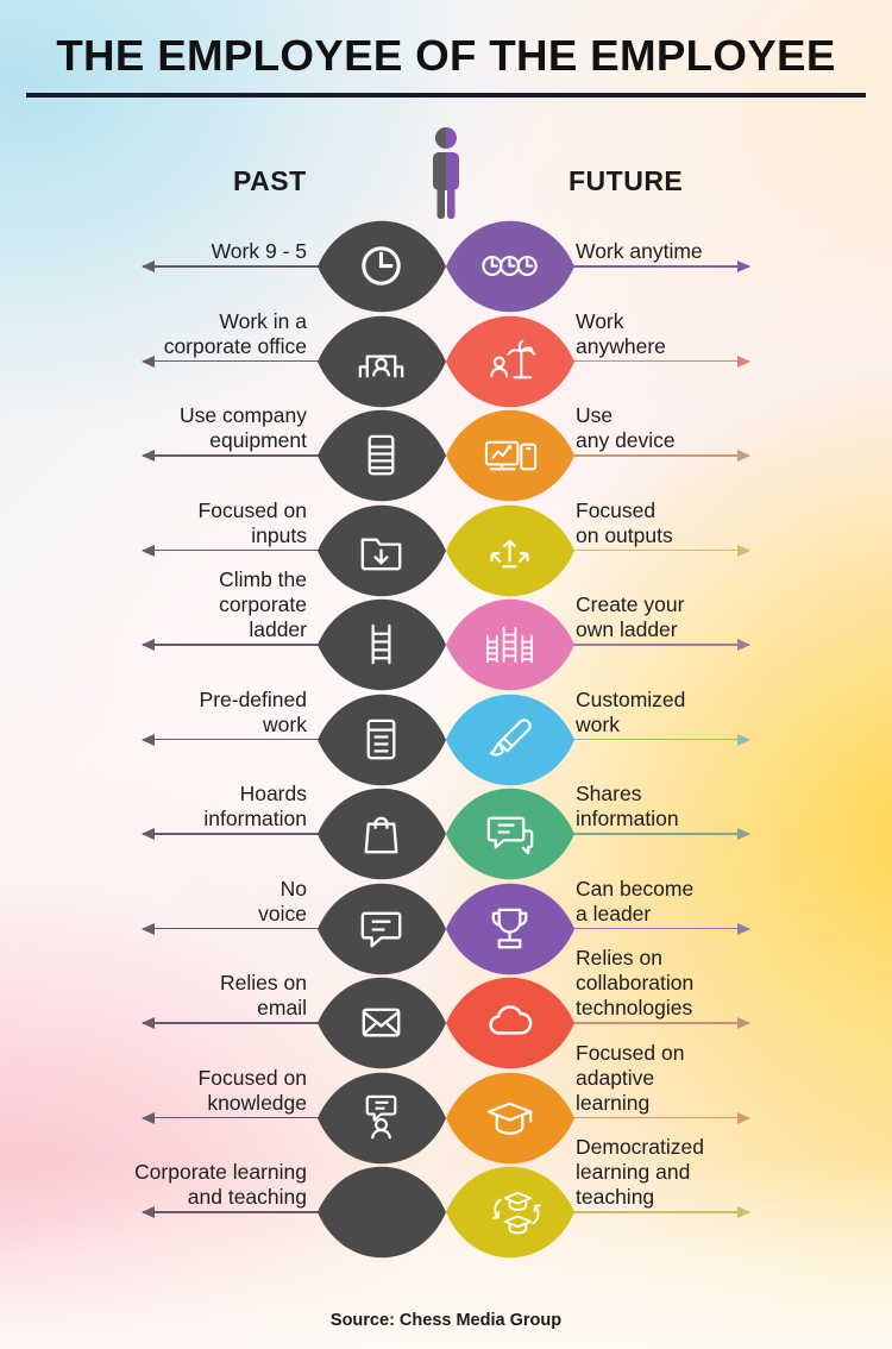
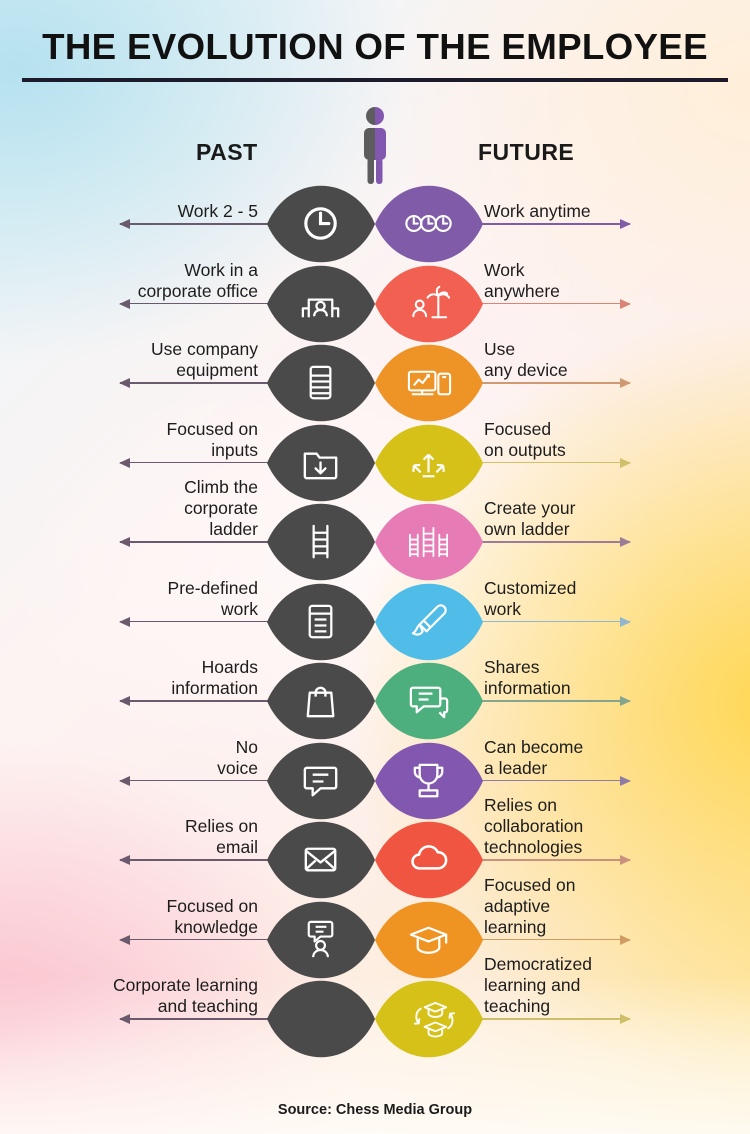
- THE EMPLOYEE OF THE EMPLOYEE
+ THE EVOLUTION OF THE EMPLOYEE
  PAST
  FUTURE
- Work 9 - 5
+ Work 2 - 5
  Work anytime
  Work in a
  corporate office
  Work
  anywhere
  Use company
  equipment
  Use
  any device
  Focused on
  inputs
  Focused
  on outputs
  Climb the
  corporate
  ladder
  Create your
  own ladder
  Pre-defined
  work
  Customized
  work
  Hoards
  information
  Shares
  information
  No
  voice
  Can become
  a leader
  Relies on
  email
  Relies on
  collaboration
  technologies
  Focused on
  knowledge
  Focused on
  adaptive
  learning
  Corporate learning
  and teaching
  Democratized
  learning and
  teaching
  Source: Chess Media Group
